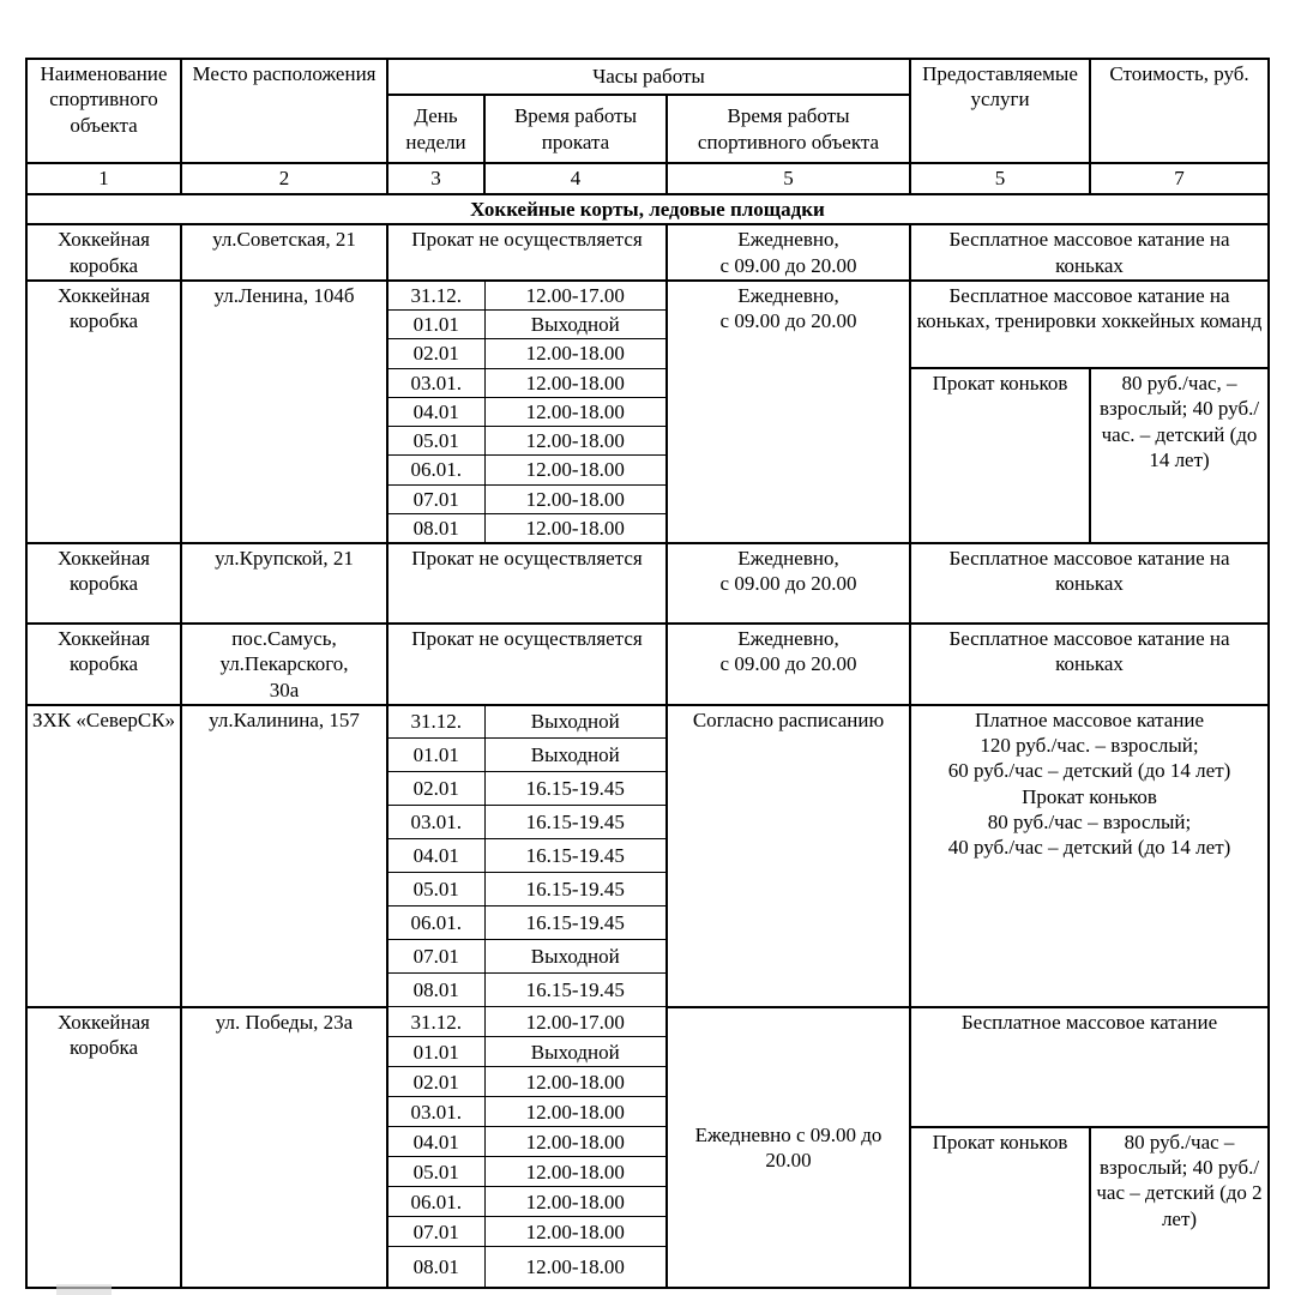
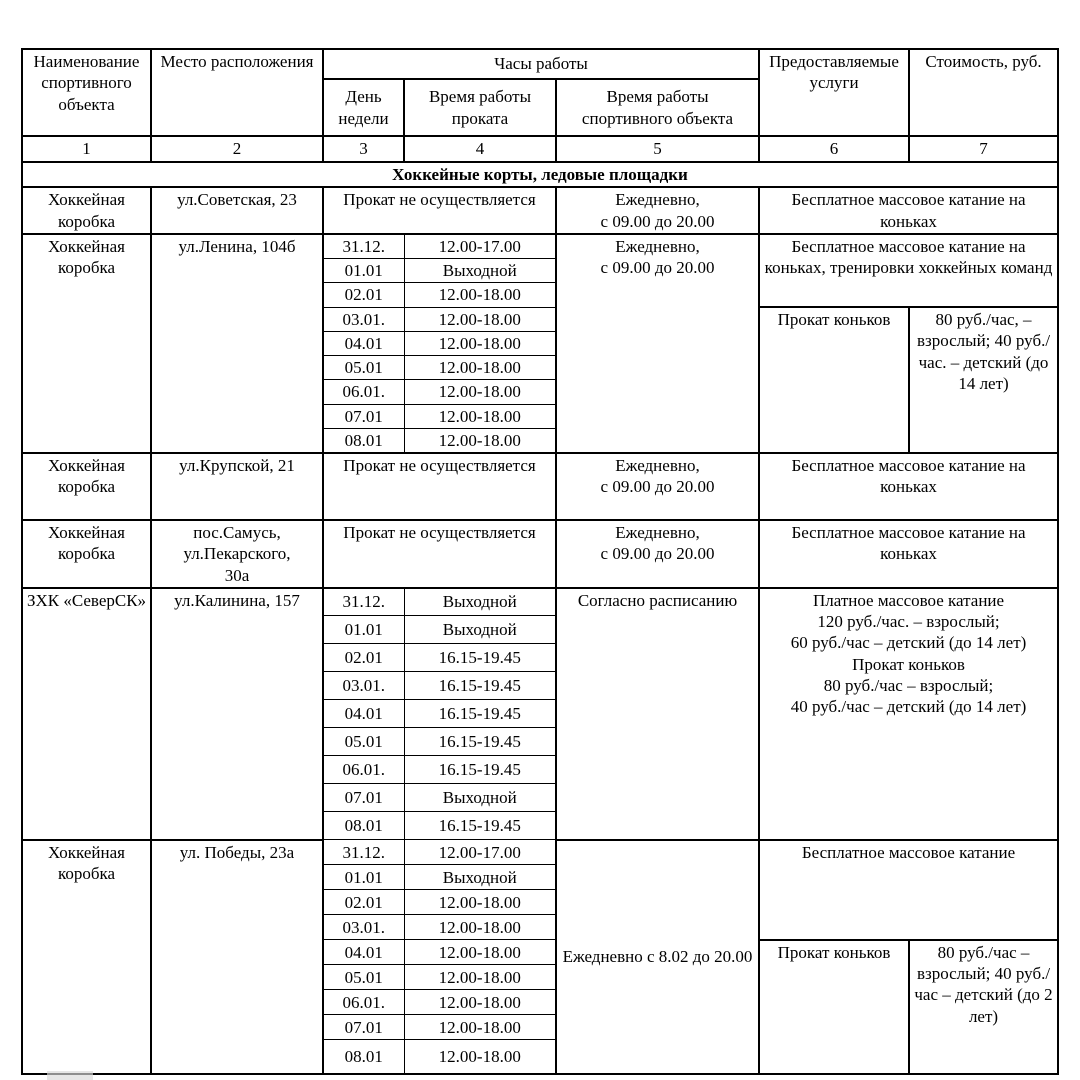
  Наименование спортивного объекта	Место расположения	Часы работы	Предоставляемые услуги	Стоимость, руб.
  День недели	Время работы проката	Время работы спортивного объекта
- 1	2	3	4	5	5	7
+ 1	2	3	4	5	6	7
  Хоккейные корты, ледовые площадки
- Хоккейная коробка	ул.Советская, 21	Прокат не осуществляется	Ежедневно, с 09.00 до 20.00	Бесплатное массовое катание на коньках
+ Хоккейная коробка	ул.Советская, 23	Прокат не осуществляется	Ежедневно, с 09.00 до 20.00	Бесплатное массовое катание на коньках
  Хоккейная коробка	ул.Ленина, 104б	31.12.	12.00-17.00	Ежедневно, с 09.00 до 20.00	Бесплатное массовое катание на коньках, тренировки хоккейных команд
  01.01	Выходной
  02.01	12.00-18.00
  03.01.	12.00-18.00	Прокат коньков	80 руб./час, – взрослый; 40 руб./час. – детский (до 14 лет)
  04.01	12.00-18.00
  05.01	12.00-18.00
  06.01.	12.00-18.00
  07.01	12.00-18.00
  08.01	12.00-18.00
  Хоккейная коробка	ул.Крупской, 21	Прокат не осуществляется	Ежедневно, с 09.00 до 20.00	Бесплатное массовое катание на коньках
  Хоккейная коробка	пос.Самусь, ул.Пекарского, 30а	Прокат не осуществляется	Ежедневно, с 09.00 до 20.00	Бесплатное массовое катание на коньках
  ЗХК «СеверСК»	ул.Калинина, 157	31.12.	Выходной	Согласно расписанию	Платное массовое катание 120 руб./час. – взрослый; 60 руб./час – детский (до 14 лет) Прокат коньков 80 руб./час – взрослый; 40 руб./час – детский (до 14 лет)
  01.01	Выходной
  02.01	16.15-19.45
  03.01.	16.15-19.45
  04.01	16.15-19.45
  05.01	16.15-19.45
  06.01.	16.15-19.45
  07.01	Выходной
  08.01	16.15-19.45
- Хоккейная коробка	ул. Победы, 23а	31.12.	12.00-17.00	Ежедневно с 09.00 до 20.00	Бесплатное массовое катание
+ Хоккейная коробка	ул. Победы, 23а	31.12.	12.00-17.00	Ежедневно с 8.02 до 20.00	Бесплатное массовое катание
  01.01	Выходной
  02.01	12.00-18.00
  03.01.	12.00-18.00
  04.01	12.00-18.00	Прокат коньков	80 руб./час – взрослый; 40 руб./час – детский (до 2 лет)
  05.01	12.00-18.00
  06.01.	12.00-18.00
  07.01	12.00-18.00
  08.01	12.00-18.00
